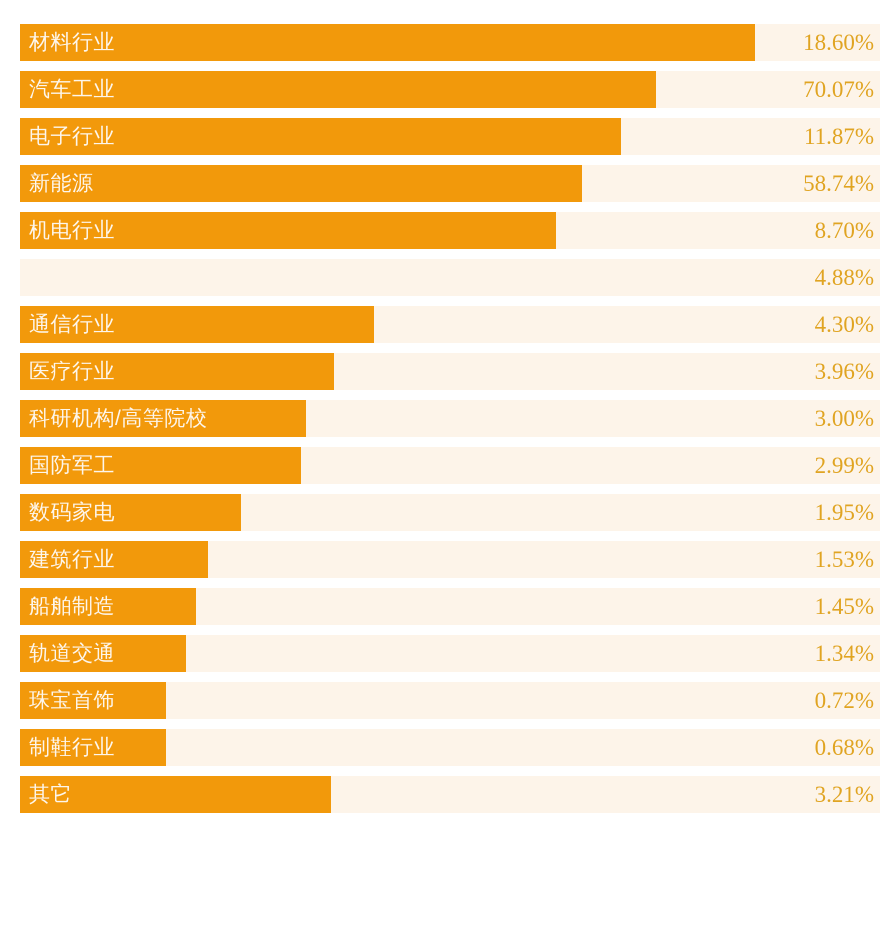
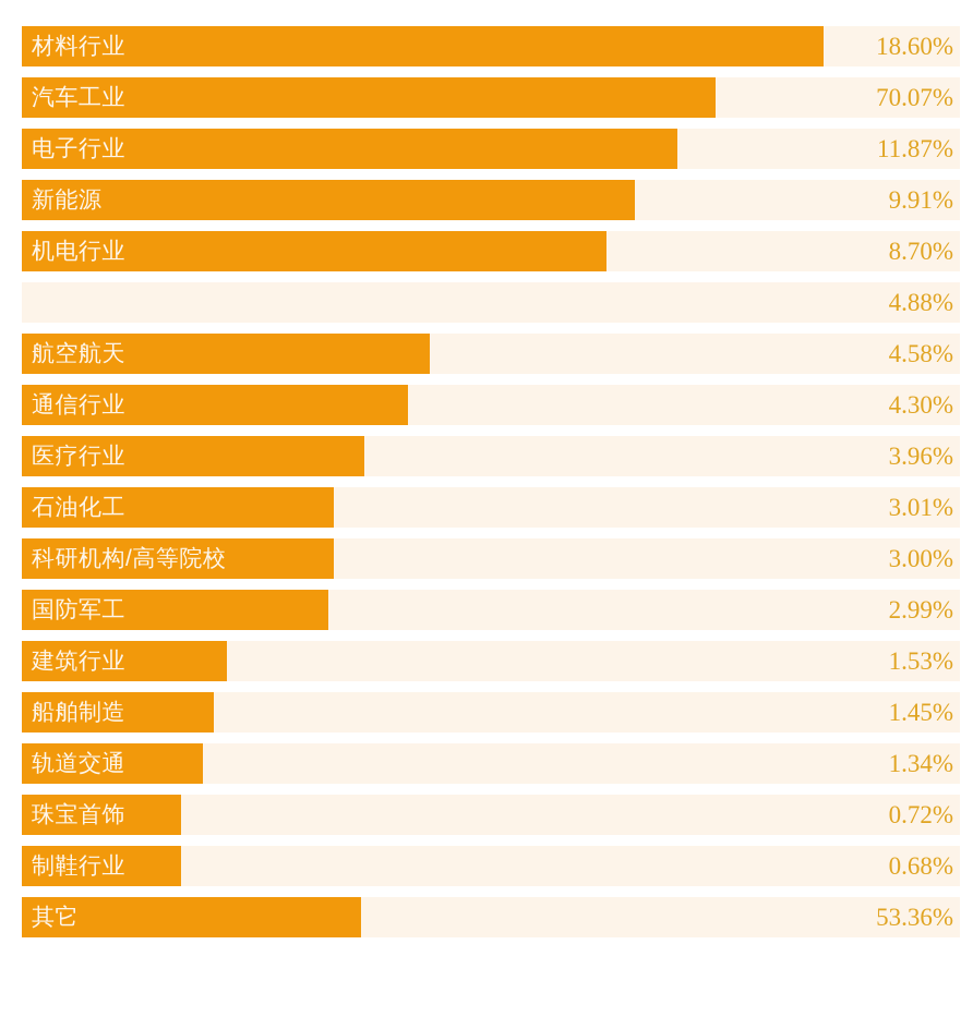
  材料行业
  18.60%
  汽车工业
  70.07%
  电子行业
  11.87%
  新能源
- 58.74%
+ 9.91%
  机电行业
  8.70%
  4.88%
+ 航空航天
+ 4.58%
  通信行业
  4.30%
  医疗行业
  3.96%
+ 石油化工
+ 3.01%
  科研机构/高等院校
  3.00%
  国防军工
  2.99%
- 数码家电
- 1.95%
  建筑行业
  1.53%
  船舶制造
  1.45%
  轨道交通
  1.34%
  珠宝首饰
  0.72%
  制鞋行业
  0.68%
  其它
- 3.21%
+ 53.36%
